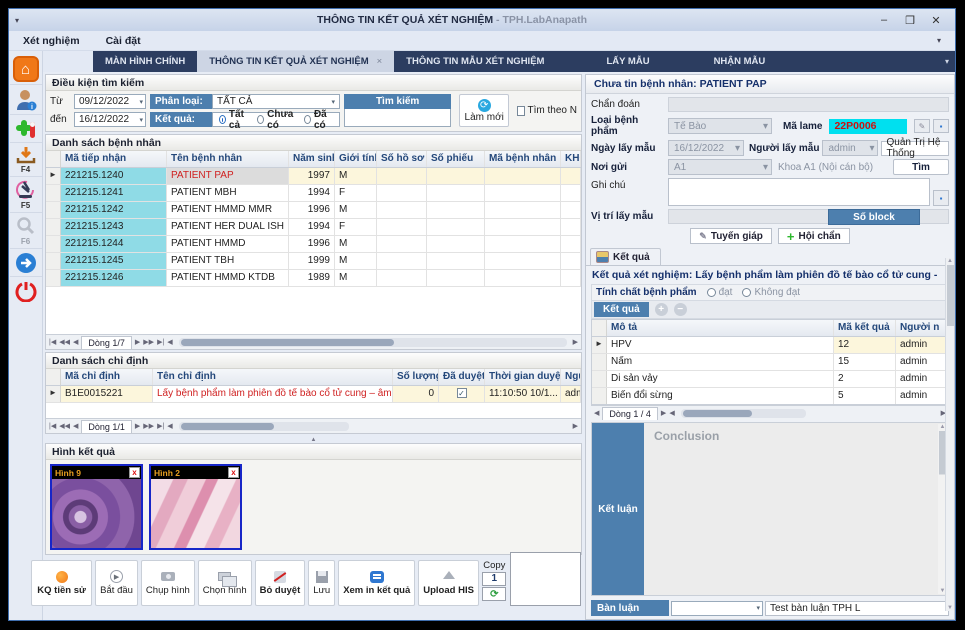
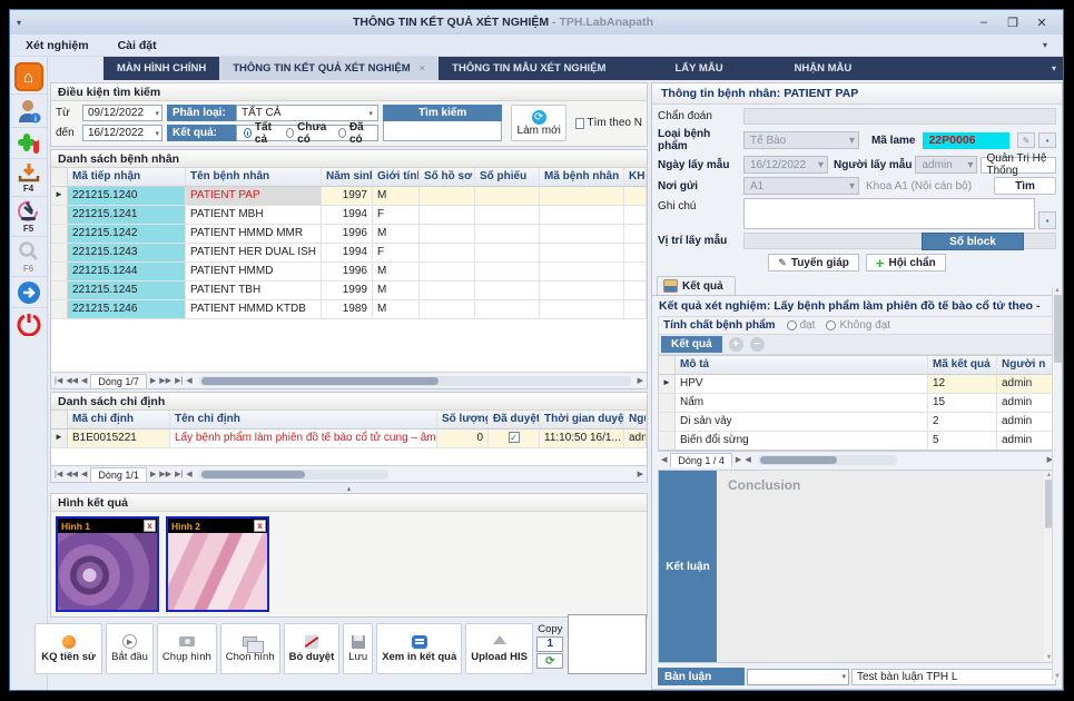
  ▾
  THÔNG TIN KẾT QUẢ XÉT NGHIỆM - TPH.LabAnapath
  –
  ❒
  ✕
  Xét nghiệm
  Cài đặt
  ▾
  ⌂
  F4
  F5
  F6
  MÀN HÌNH CHÍNH
  THÔNG TIN KẾT QUẢ XÉT NGHIỆM
  ×
  THÔNG TIN MẪU XÉT NGHIỆM
  LẤY MẪU
  NHẬN MẪU
  ▾
  Điều kiện tìm kiếm
  Từ
  09/12/2022
  đến
  16/12/2022
  Phân loại:
  TẤT CẢ
  Kết quả:
  Tất cả
  Chưa có
  Đã có
  Tìm kiếm
  ⟳
  Làm mới
  Tìm theo N
  Danh sách bệnh nhân
  Mã tiếp nhận
  Tên bệnh nhân
  Năm sinh
  Giới tín
  Số hồ sơ
  Số phiếu
  Mã bệnh nhân
  ►
  221215.1240
  PATIENT PAP
  1997
  M
  221215.1241
  PATIENT MBH
  1994
  F
  221215.1242
  PATIENT HMMD MMR
  1996
  M
  221215.1243
  PATIENT HER DUAL ISH
  1994
  F
  221215.1244
  PATIENT HMMD
  1996
  M
  221215.1245
  PATIENT TBH
  1999
  M
  221215.1246
  PATIENT HMMD KTDB
  1989
  M
  Dòng 1/7
  Danh sách chỉ định
  Mã chỉ định
  Tên chỉ định
  Số lượng
  Đã duyệt
  Thời gian duyệ
  ►
  B1E0015221
  Lấy bệnh phẩm làm phiên đồ tế bào cổ tử cung – âm
  0
  ✓
- 11:10:50 10/1...
+ 11:10:50 16/1...
  Dòng 1/1
  Hình kết quả
- Hình 9
+ Hình 1
  x
  Hình 2
  x
  KQ tiền sử
  Bắt đầu
  Chụp hình
  Chọn hình
  Bỏ duyệt
  Lưu
  Xem in kết quả
  Upload HIS
  Copy
  1
  ⟳
- Chưa tin bệnh nhân: PATIENT PAP
+ Thông tin bệnh nhân: PATIENT PAP
  Chẩn đoán
  Loại bệnh phẩm
  Tế Bào
  ▾
  Mã lame
  22P0006
  ✎
  ▪
  Ngày lấy mẫu
  16/12/2022
  ▾
  Người lấy mẫu
  admin
  ▾
  Quản Trị Hệ Thống
  Nơi gửi
  A1
  ▾
  Khoa A1 (Nội cán bộ)
  Tìm
  Ghi chú
  ▪
  Vị trí lấy mẫu
  Số block
  ✎
  Tuyến giáp
  +
  Hội chẩn
  Kết quả
- Kết quả xét nghiệm: Lấy bệnh phẩm làm phiên đồ tế bào cổ tử cung -
+ Kết quả xét nghiệm: Lấy bệnh phẩm làm phiên đồ tế bào cổ tử theo -
  Tính chất bệnh phẩm
  đạt
  Không đạt
  Kết quả
  +
  −
  Mô tả
  Mã kết quả
  Người n
  ►
  HPV
  12
  admin
  Nấm
  15
  admin
  Di sản vảy
  2
  admin
  Biến đổi sừng
  5
  admin
  Dòng 1 / 4
  Kết luận
  Conclusion
  Bàn luận
  Test bàn luận TPH L
